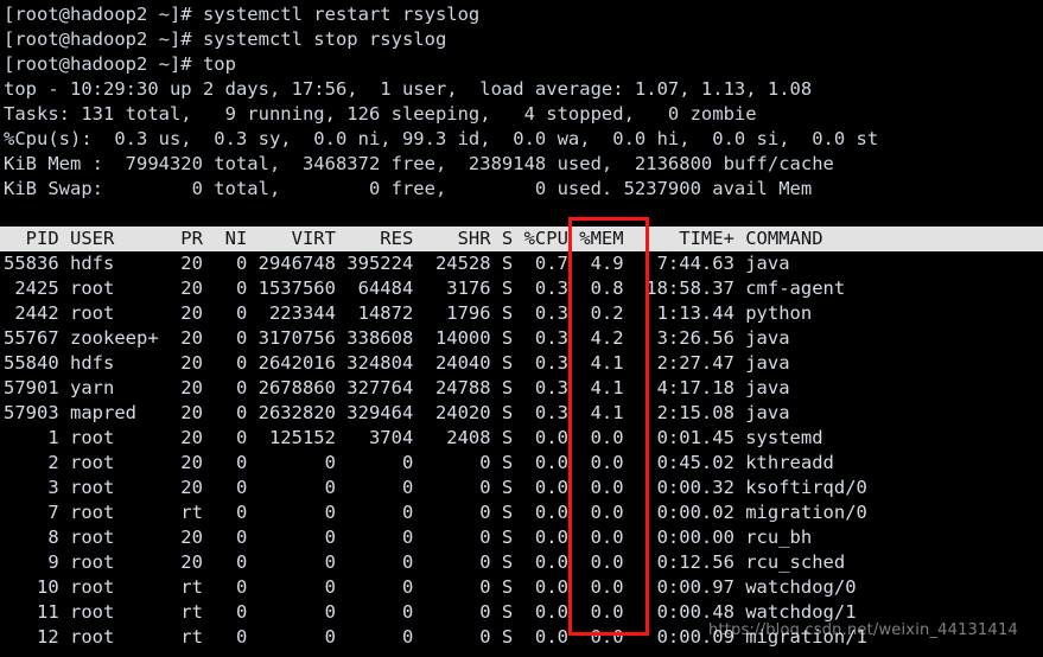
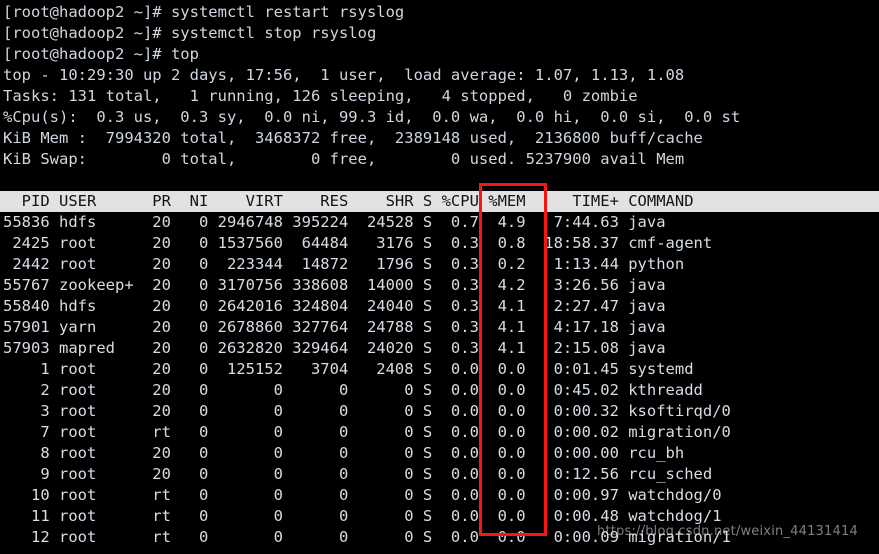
  [root@hadoop2 ~]# systemctl restart rsyslog
  [root@hadoop2 ~]# systemctl stop rsyslog
  [root@hadoop2 ~]# top
  top - 10:29:30 up 2 days, 17:56, 1 user, load average: 1.07, 1.13, 1.08
- Tasks: 131 total, 9 running, 126 sleeping, 4 stopped, 0 zombie
+ Tasks: 131 total, 1 running, 126 sleeping, 4 stopped, 0 zombie
  %Cpu(s): 0.3 us, 0.3 sy, 0.0 ni, 99.3 id, 0.0 wa, 0.0 hi, 0.0 si, 0.0 st
  KiB Mem : 7994320 total, 3468372 free, 2389148 used, 2136800 buff/cache
  KiB Swap: 0 total, 0 free, 0 used. 5237900 avail Mem
  PID USER PR NI VIRT RES SHR S %CPU %MEM TIME+ COMMAND
  55836 hdfs 20 0 2946748 395224 24528 S 0.7 4.9 7:44.63 java
  2425 root 20 0 1537560 64484 3176 S 0.3 0.8 18:58.37 cmf-agent
  2442 root 20 0 223344 14872 1796 S 0.3 0.2 1:13.44 python
  55767 zookeep+ 20 0 3170756 338608 14000 S 0.3 4.2 3:26.56 java
  55840 hdfs 20 0 2642016 324804 24040 S 0.3 4.1 2:27.47 java
  57901 yarn 20 0 2678860 327764 24788 S 0.3 4.1 4:17.18 java
  57903 mapred 20 0 2632820 329464 24020 S 0.3 4.1 2:15.08 java
  1 root 20 0 125152 3704 2408 S 0.0 0.0 0:01.45 systemd
  2 root 20 0 0 0 0 S 0.0 0.0 0:45.02 kthreadd
  3 root 20 0 0 0 0 S 0.0 0.0 0:00.32 ksoftirqd/0
  7 root rt 0 0 0 0 S 0.0 0.0 0:00.02 migration/0
  8 root 20 0 0 0 0 S 0.0 0.0 0:00.00 rcu_bh
  9 root 20 0 0 0 0 S 0.0 0.0 0:12.56 rcu_sched
  10 root rt 0 0 0 0 S 0.0 0.0 0:00.97 watchdog/0
  11 root rt 0 0 0 0 S 0.0 0.0 0:00.48 watchdog/1
  12 root rt 0 0 0 0 S 0.0 0.0 0:00.09 migration/1
  https://blog.csdn.net/weixin_44131414
